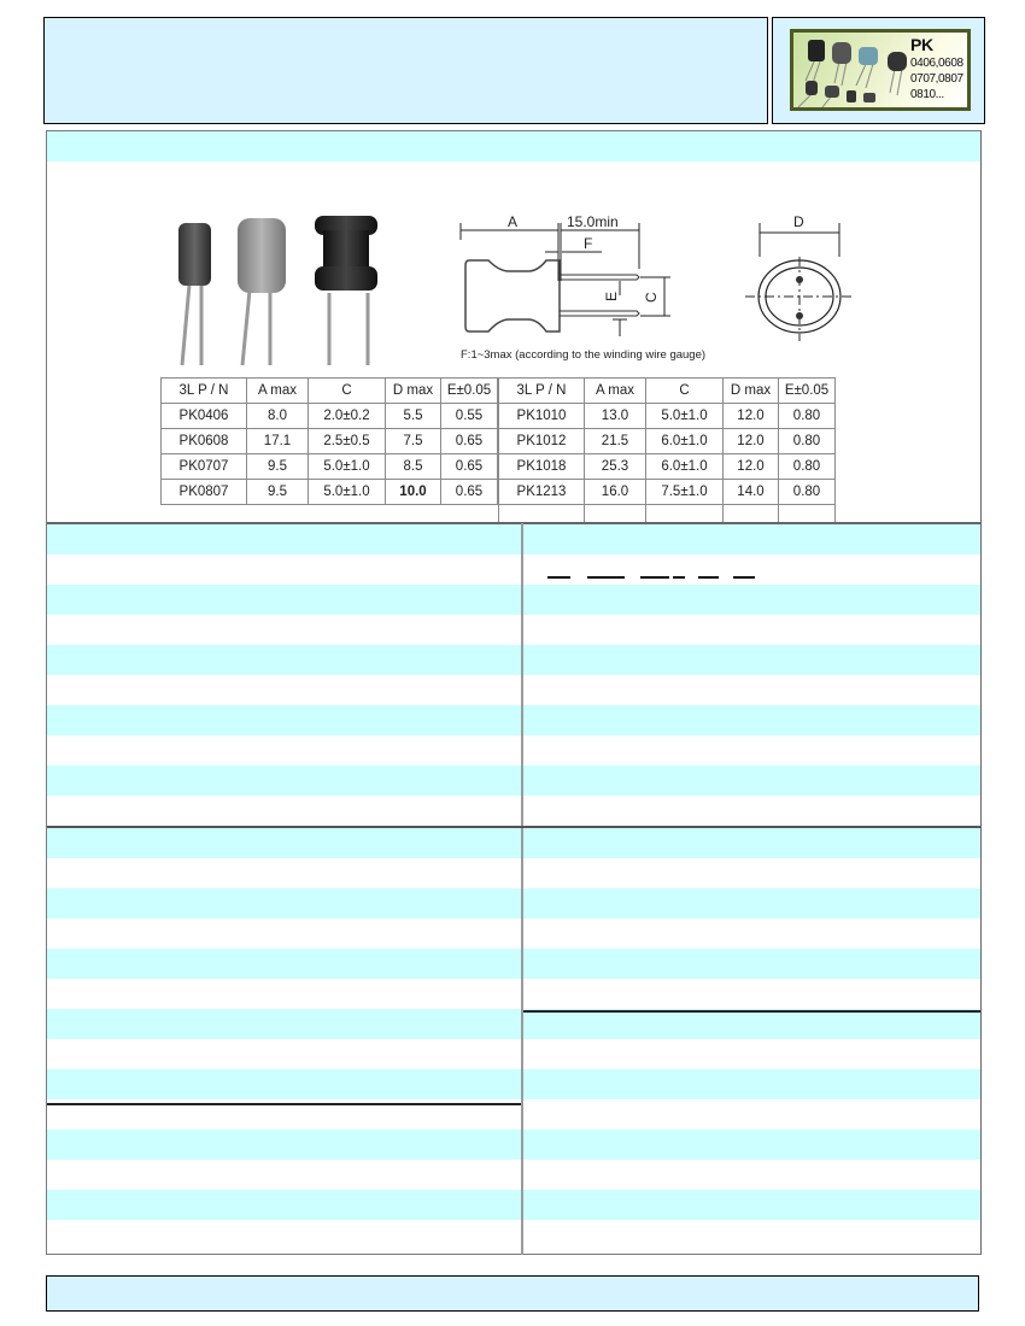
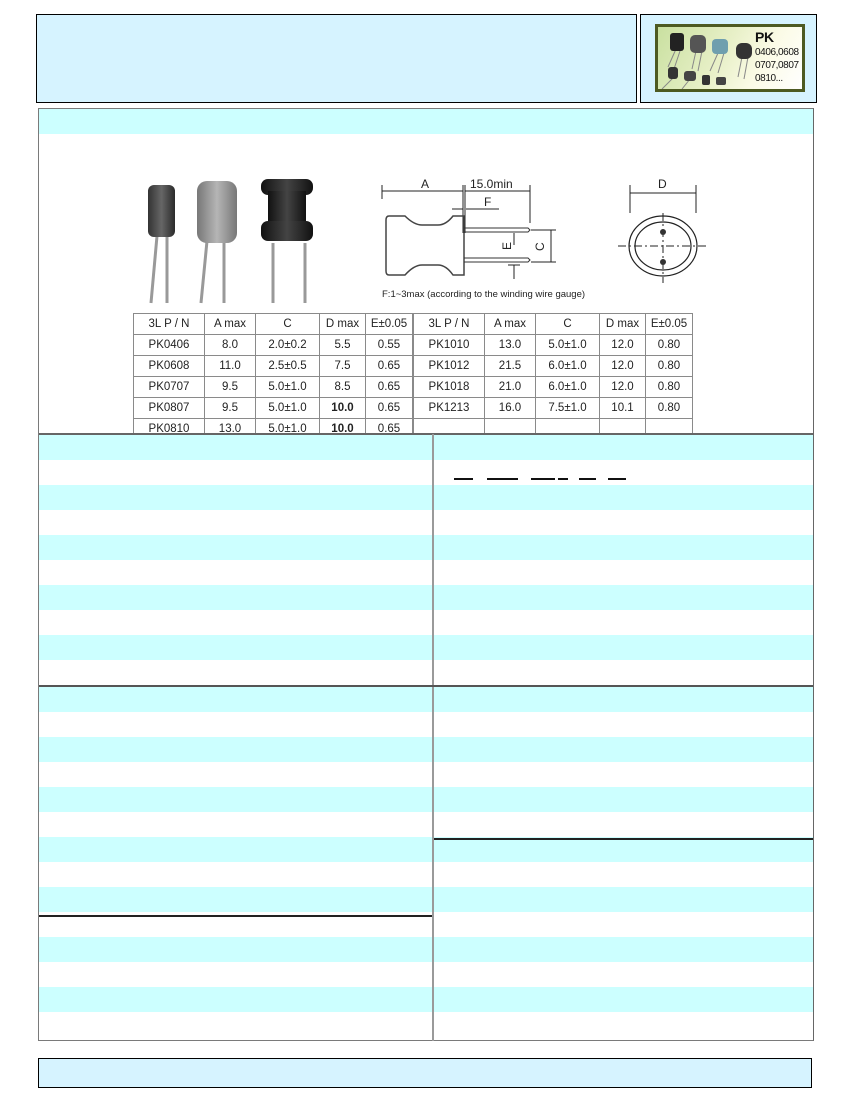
  PK
  0406,0608
  0707,0807
  0810...
  A
  15.0min
  F
  D
  F:1~3max (according to the winding wire gauge)
  3L P / N	A max	C	D max	E±0.05
  PK0406	8.0	2.0±0.2	5.5	0.55
- PK0608	17.1	2.5±0.5	7.5	0.65
+ PK0608	11.0	2.5±0.5	7.5	0.65
  PK0707	9.5	5.0±1.0	8.5	0.65
  PK0807	9.5	5.0±1.0	10.0	0.65
+ PK0810	13.0	5.0±1.0	10.0	0.65
  3L P / N	A max	C	D max	E±0.05
  PK1010	13.0	5.0±1.0	12.0	0.80
  PK1012	21.5	6.0±1.0	12.0	0.80
- PK1018	25.3	6.0±1.0	12.0	0.80
+ PK1018	21.0	6.0±1.0	12.0	0.80
- PK1213	16.0	7.5±1.0	14.0	0.80
+ PK1213	16.0	7.5±1.0	10.1	0.80
